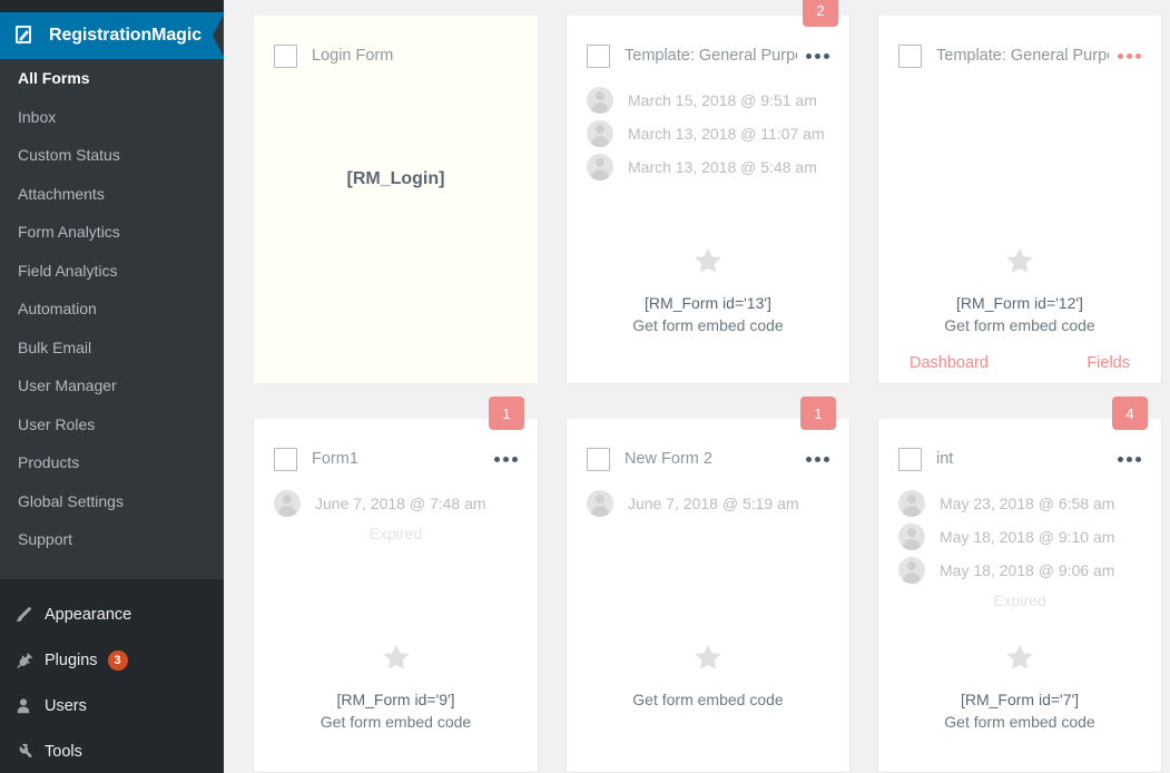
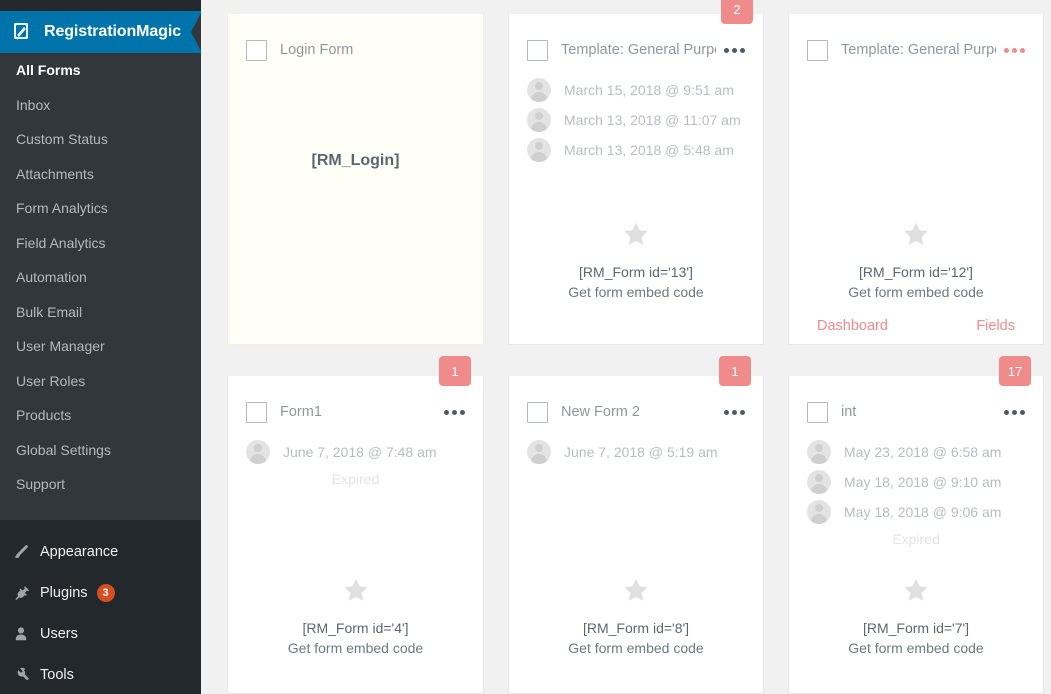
  RegistrationMagic
  All Forms
  Inbox
  Custom Status
  Attachments
  Form Analytics
  Field Analytics
  Automation
  Bulk Email
  User Manager
  User Roles
  Products
  Global Settings
  Support
  Appearance
  Plugins
  3
  Users
  Tools
  Login Form
  [RM_Login]
  2
  Template: General Purp
  March 15, 2018 @ 9:51 am
  March 13, 2018 @ 11:07 am
  March 13, 2018 @ 5:48 am
  [RM_Form id='13']
  Get form embed code
  Template: General Purp
  [RM_Form id='12']
  Get form embed code
  Dashboard
  Fields
  1
  Form1
  June 7, 2018 @ 7:48 am
  Expired
- [RM_Form id='9']
+ [RM_Form id='4']
  Get form embed code
  1
  New Form 2
  June 7, 2018 @ 5:19 am
+ [RM_Form id='8']
  Get form embed code
- 4
+ 17
  int
  May 23, 2018 @ 6:58 am
  May 18, 2018 @ 9:10 am
  May 18, 2018 @ 9:06 am
  Expired
  [RM_Form id='7']
  Get form embed code
